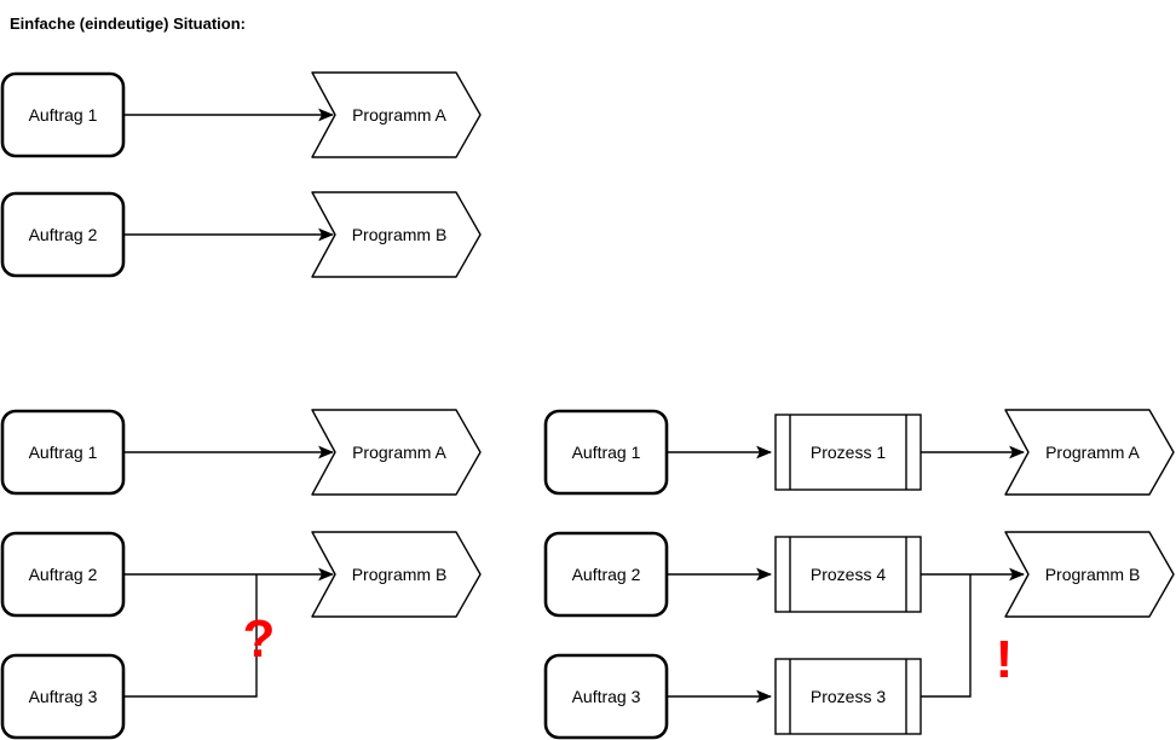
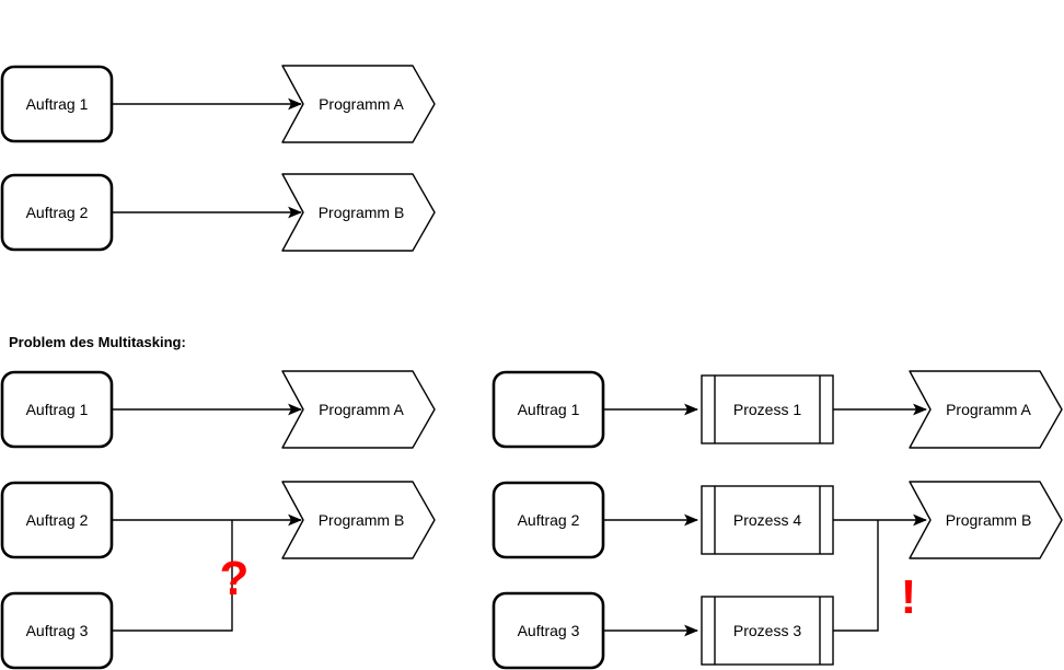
- Einfache (eindeutige) Situation:
  Auftrag 1
  Programm A
  Auftrag 2
  Programm B
+ Problem des Multitasking:
  Auftrag 1
  Programm A
  Auftrag 2
  Programm B
  Auftrag 3
  ?
  Auftrag 1
  Prozess 1
  Programm A
  Auftrag 2
  Prozess 4
  Programm B
  Auftrag 3
  Prozess 3
  !
